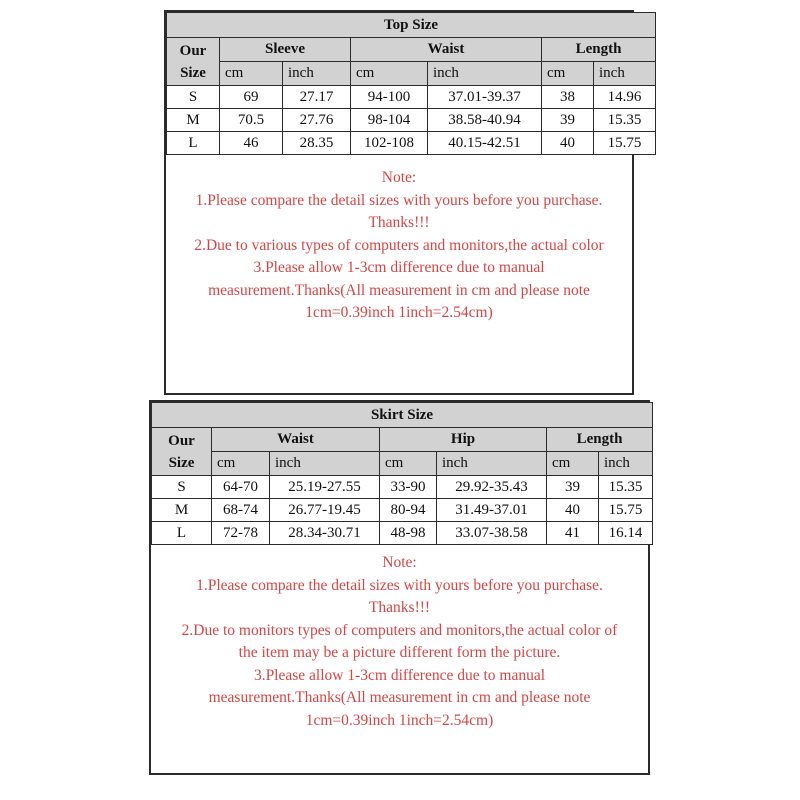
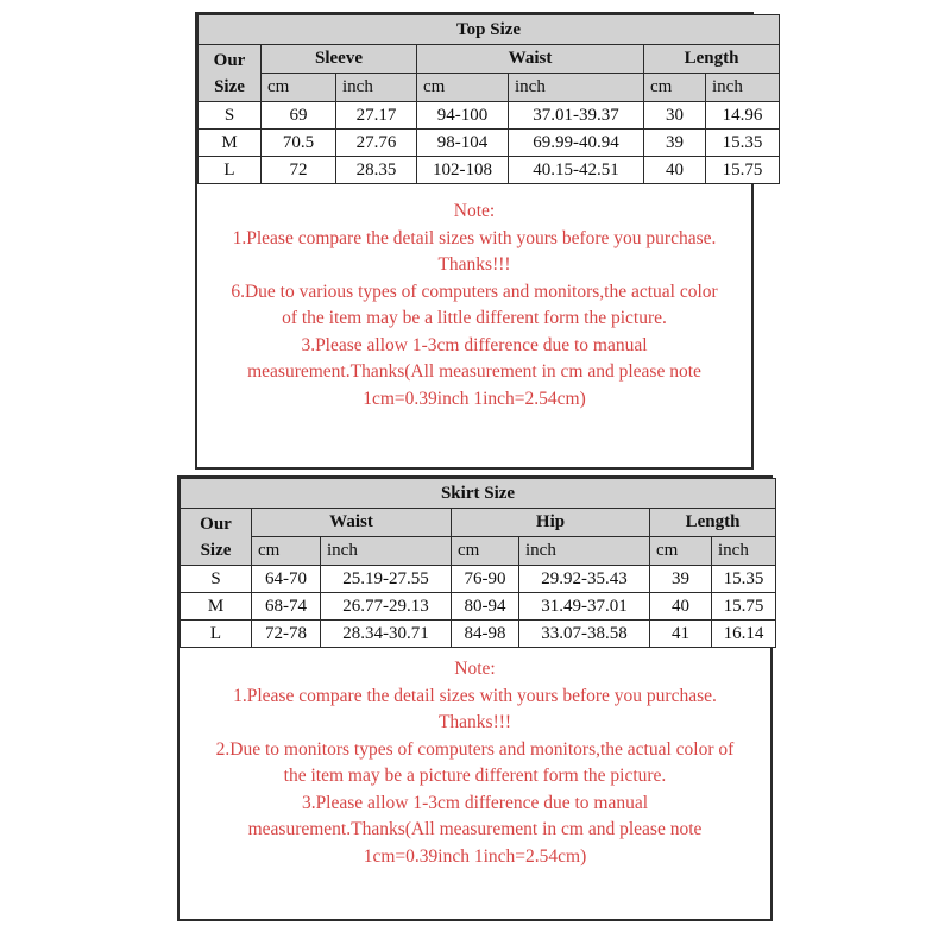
  Top Size
  Our Size	Sleeve	Waist	Length
  cm	inch	cm	inch	cm	inch
- S	69	27.17	94-100	37.01-39.37	38	14.96
+ S	69	27.17	94-100	37.01-39.37	30	14.96
- M	70.5	27.76	98-104	38.58-40.94	39	15.35
+ M	70.5	27.76	98-104	69.99-40.94	39	15.35
- L	46	28.35	102-108	40.15-42.51	40	15.75
+ L	72	28.35	102-108	40.15-42.51	40	15.75
  Note:
  1.Please compare the detail sizes with yours before you purchase.
  Thanks!!!
- 2.Due to various types of computers and monitors,the actual color
+ 6.Due to various types of computers and monitors,the actual color
+ of the item may be a little different form the picture.
  3.Please allow 1-3cm difference due to manual
  measurement.Thanks(All measurement in cm and please note
  1cm=0.39inch 1inch=2.54cm)
  Skirt Size
  Our Size	Waist	Hip	Length
  cm	inch	cm	inch	cm	inch
- S	64-70	25.19-27.55	33-90	29.92-35.43	39	15.35
+ S	64-70	25.19-27.55	76-90	29.92-35.43	39	15.35
- M	68-74	26.77-19.45	80-94	31.49-37.01	40	15.75
+ M	68-74	26.77-29.13	80-94	31.49-37.01	40	15.75
- L	72-78	28.34-30.71	48-98	33.07-38.58	41	16.14
+ L	72-78	28.34-30.71	84-98	33.07-38.58	41	16.14
  Note:
  1.Please compare the detail sizes with yours before you purchase.
  Thanks!!!
  2.Due to monitors types of computers and monitors,the actual color of
  the item may be a picture different form the picture.
  3.Please allow 1-3cm difference due to manual
  measurement.Thanks(All measurement in cm and please note
  1cm=0.39inch 1inch=2.54cm)
